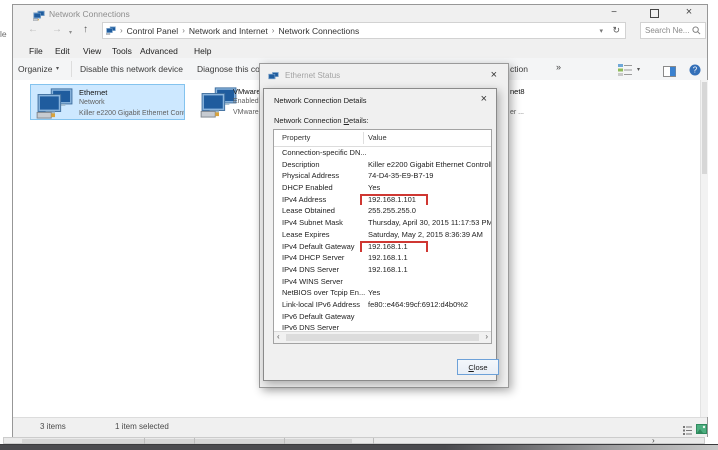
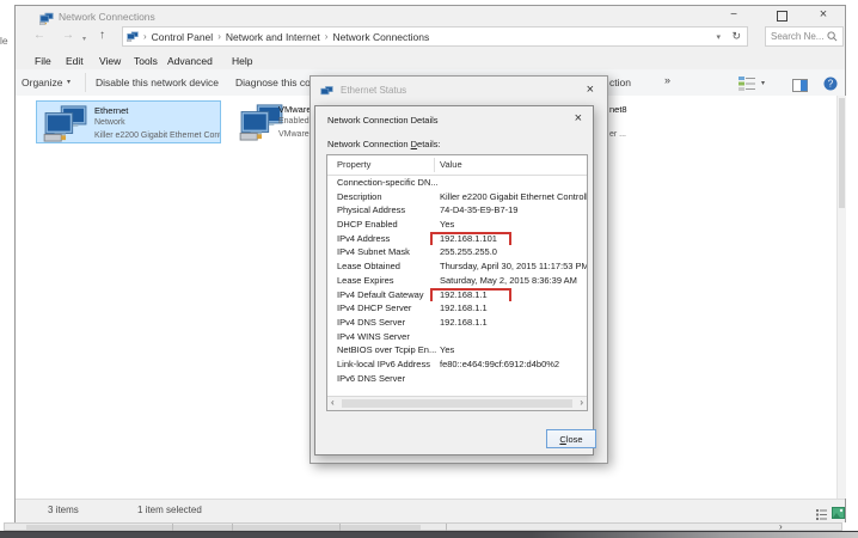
  le
  Network Connections
  −
  ×
  ←
  →
  ↑
  ›
  Control Panel
  ›
  Network and Internet
  ›
  Network Connections
  ↻
  Search Ne...
  File
  Edit
  View
  Tools
  Advanced
  Help
  Organize
  Disable this network device
  ?
  Ethernet
  VMwar
  3 items
  1 item selected
  ction
  »
  net8
  Ethernet Status
  ×
  Network Connection Details
  ×
  Network Connection Details:
  Property
  Value
  Connection-specific DN...
  Description
  Killer e2200 Gigabit Ethernet Controll
  Physical Address
  74-D4-35-E9-B7-19
  DHCP Enabled
  Yes
  IPv4 Address
  192.168.1.101
- Lease Obtained
+ IPv4 Subnet Mask
  255.255.255.0
- IPv4 Subnet Mask
+ Lease Obtained
  Thursday, April 30, 2015 11:17:53 PM
  Lease Expires
  Saturday, May 2, 2015 8:36:39 AM
  IPv4 Default Gateway
  192.168.1.1
  IPv4 DHCP Server
  192.168.1.1
  IPv4 DNS Server
  192.168.1.1
  IPv4 WINS Server
  NetBIOS over Tcpip En...
  Yes
  Link-local IPv6 Address
  fe80::e464:99cf:6912:d4b0%2
- IPv6 Default Gateway
  IPv6 DNS Server
  ‹
  ›
  Close
  ›
